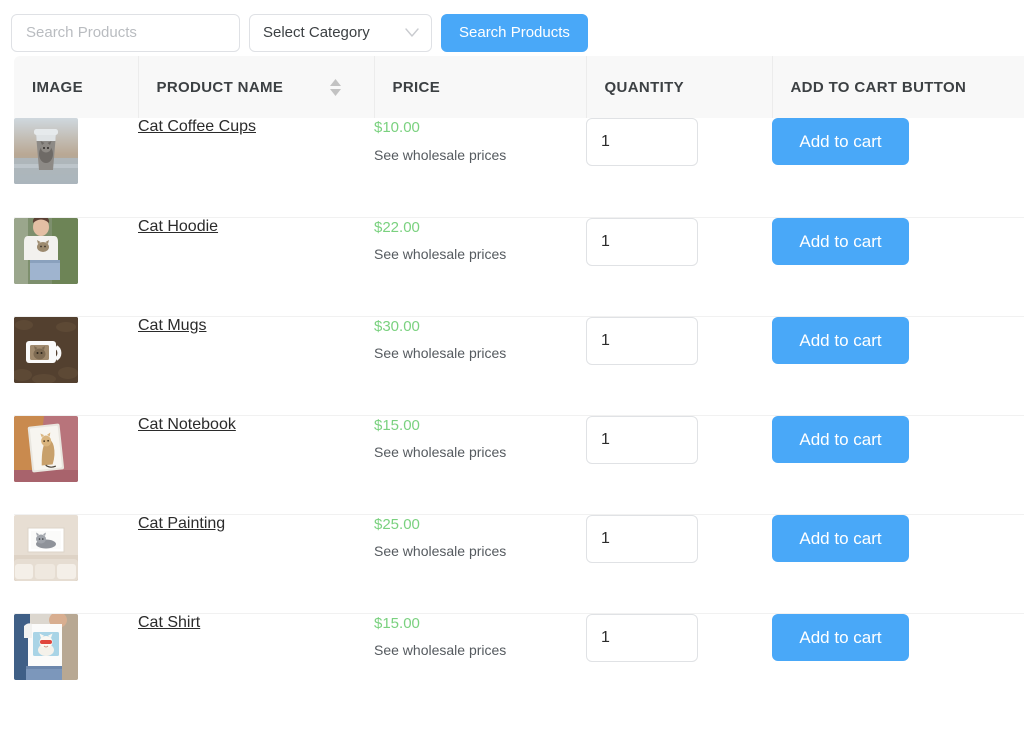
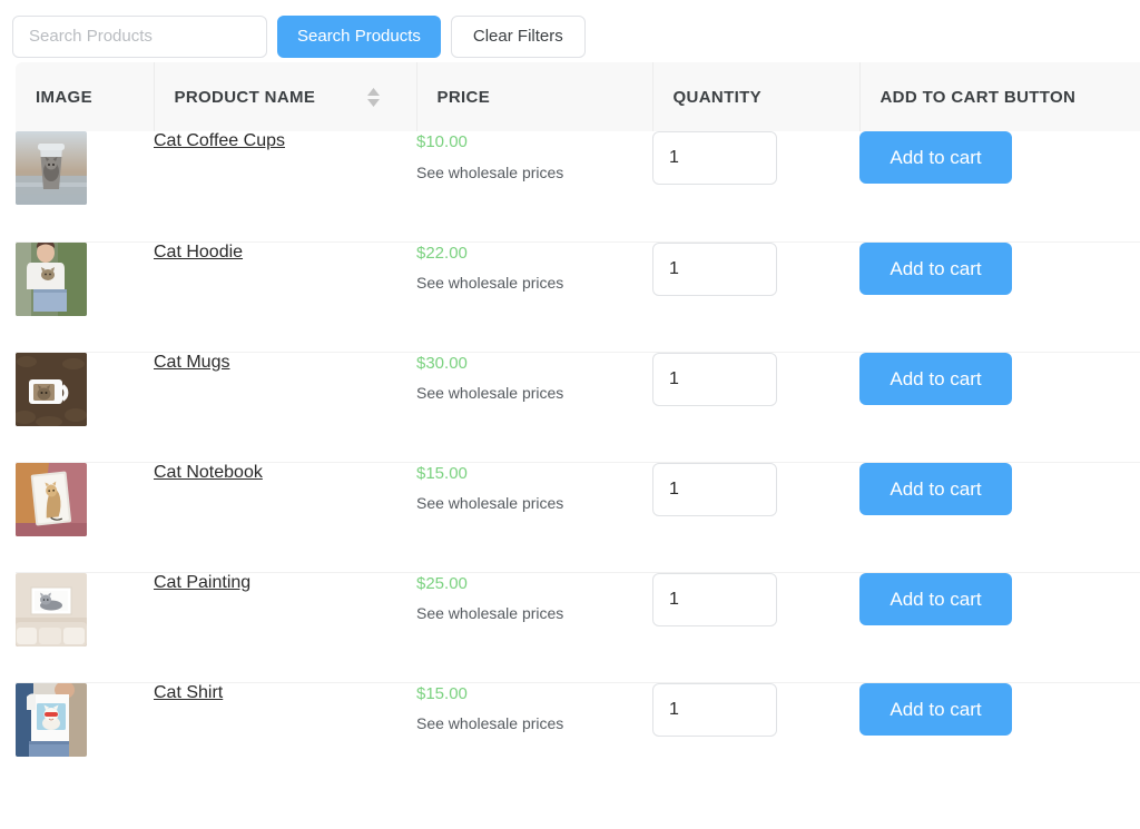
  Search Products
- Select Category
  Search Products
+ Clear Filters
  IMAGE	PRODUCT NAME	PRICE	QUANTITY	ADD TO CART BUTTON
  	Cat Coffee Cups	$10.00 See wholesale prices	1	Add to cart
  	Cat Hoodie	$22.00 See wholesale prices	1	Add to cart
  	Cat Mugs	$30.00 See wholesale prices	1	Add to cart
  	Cat Notebook	$15.00 See wholesale prices	1	Add to cart
  	Cat Painting	$25.00 See wholesale prices	1	Add to cart
  	Cat Shirt	$15.00 See wholesale prices	1	Add to cart
